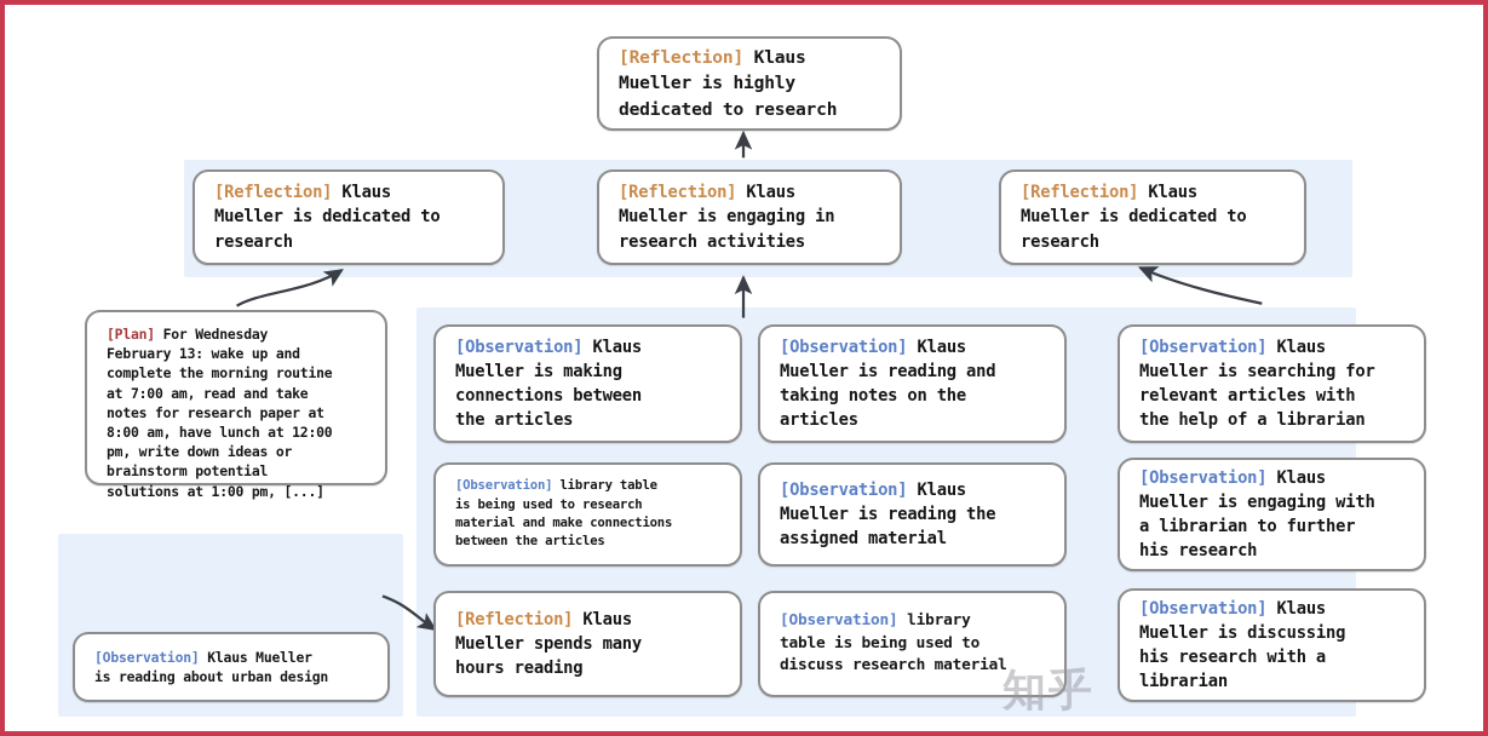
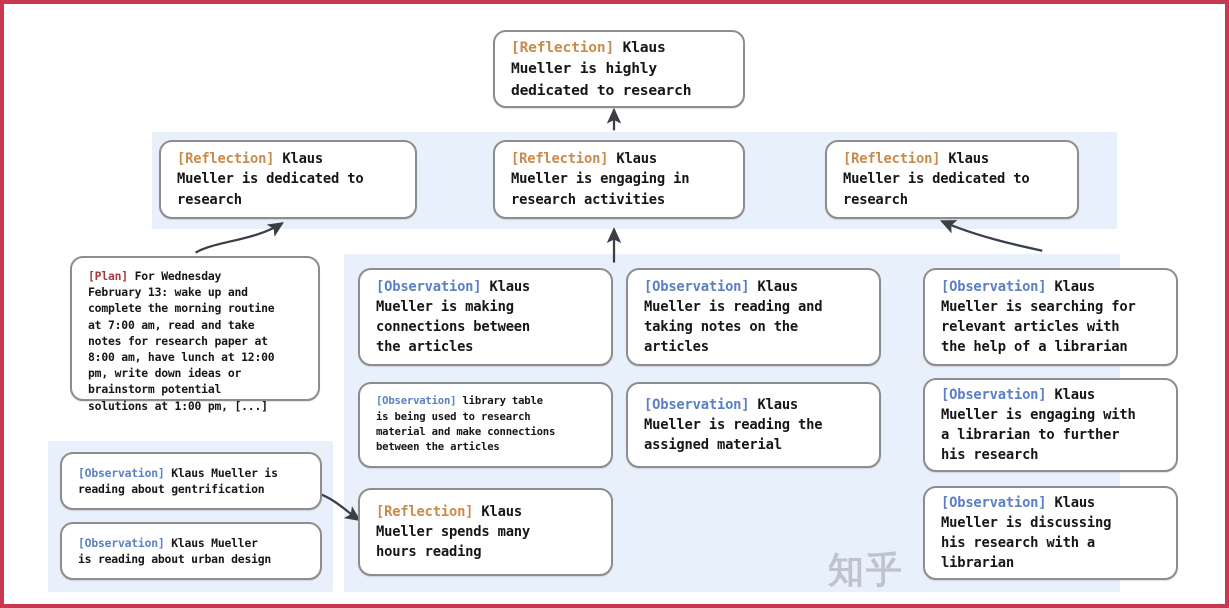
  [Reflection] Klaus
  Mueller is highly
  dedicated to research
  [Reflection] Klaus
  Mueller is dedicated to
  research
  [Reflection] Klaus
  Mueller is engaging in
  research activities
  [Reflection] Klaus
  Mueller is dedicated to
  research
  [Plan] For Wednesday
  February 13: wake up and
  complete the morning routine
  at 7:00 am, read and take
  notes for research paper at
  8:00 am, have lunch at 12:00
  pm, write down ideas or
  brainstorm potential
  solutions at 1:00 pm, [...]
+ [Observation] Klaus Mueller is
+ reading about gentrification
  [Observation] Klaus Mueller
  is reading about urban design
  [Observation] Klaus
  Mueller is making
  connections between
  the articles
  [Observation] library table
  is being used to research
  material and make connections
  between the articles
  [Reflection] Klaus
  Mueller spends many
  hours reading
  [Observation] Klaus
  Mueller is reading and
  taking notes on the
  articles
  [Observation] Klaus
  Mueller is reading the
  assigned material
- [Observation] library
- table is being used to
- discuss research material
  [Observation] Klaus
  Mueller is searching for
  relevant articles with
  the help of a librarian
  [Observation] Klaus
  Mueller is engaging with
  a librarian to further
  his research
  [Observation] Klaus
  Mueller is discussing
  his research with a
  librarian
  知乎
